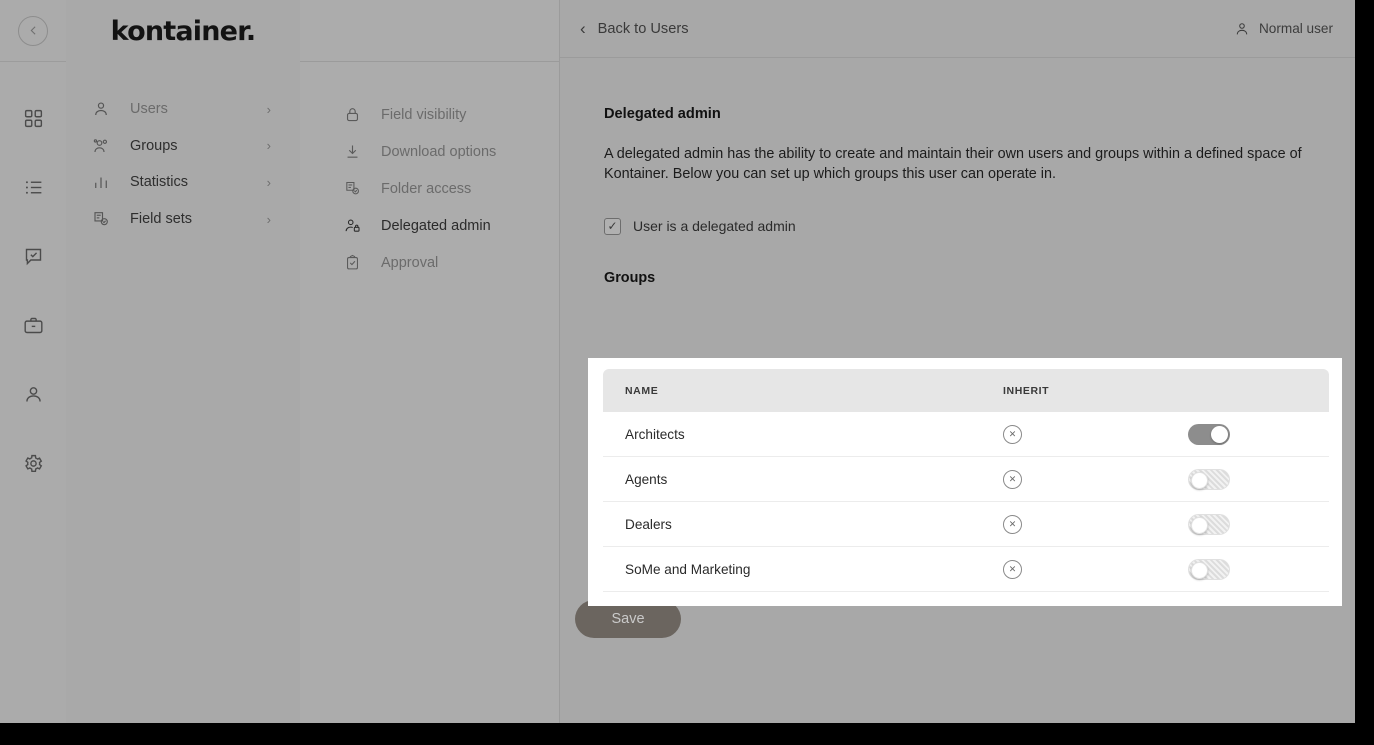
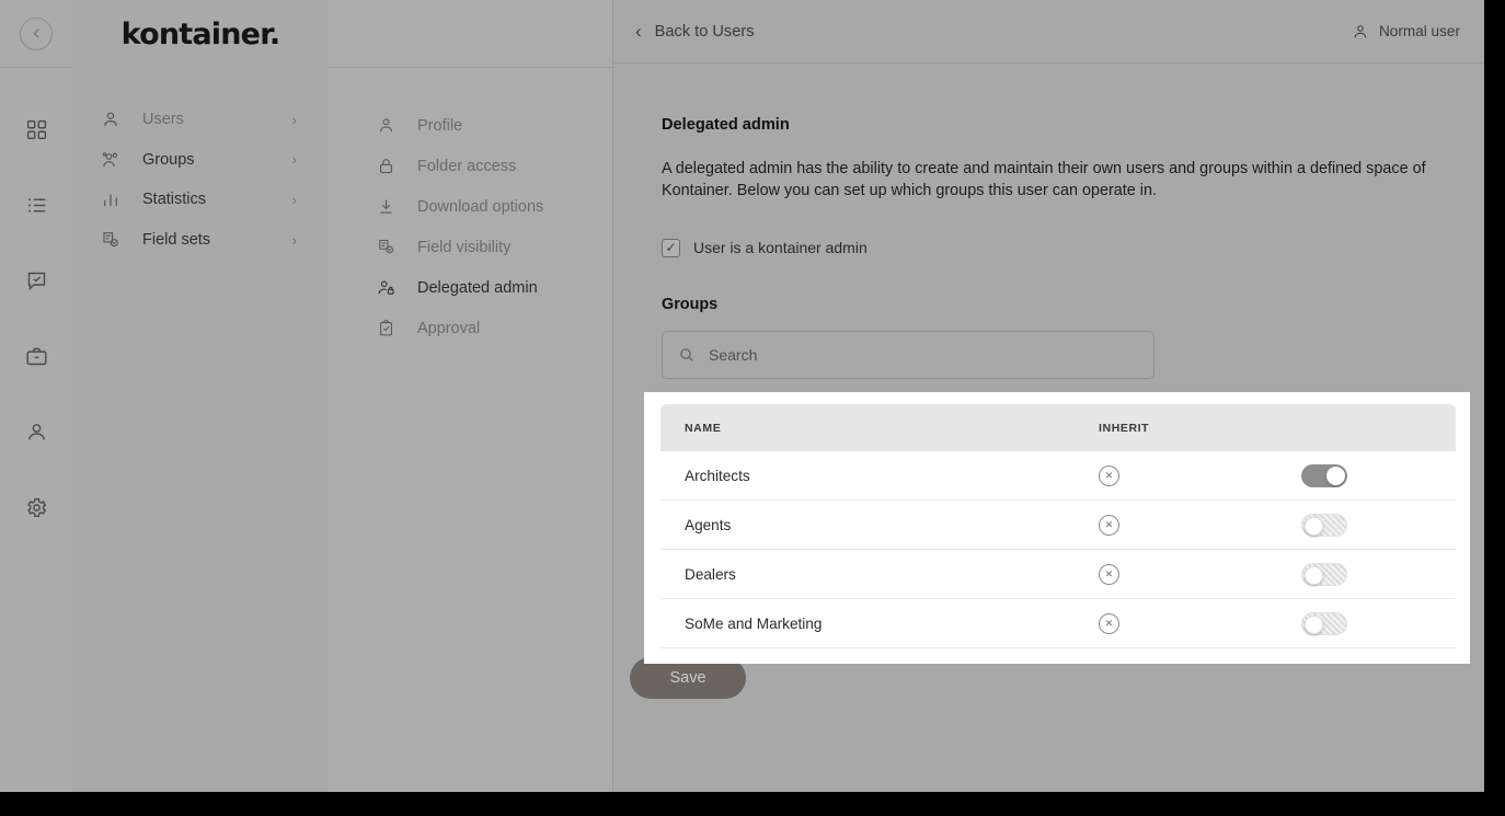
  kontainer.
  Users
  ›
  Groups
  ›
  Statistics
  ›
  Field sets
  ›
+ Profile
- Field visibility
+ Folder access
  Download options
- Folder access
+ Field visibility
  Delegated admin
  Approval
  ‹
  Back to Users
  Normal user
  Delegated admin
  A delegated admin has the ability to create and maintain their own users and groups within a defined space of Kontainer. Below you can set up which groups this user can operate in.
  ✓
- User is a delegated admin
+ User is a kontainer admin
  Groups
+ Search
  Save
  NAME
  INHERIT
  Architects
  ✕
  Agents
  ✕
  Dealers
  ✕
  SoMe and Marketing
  ✕
